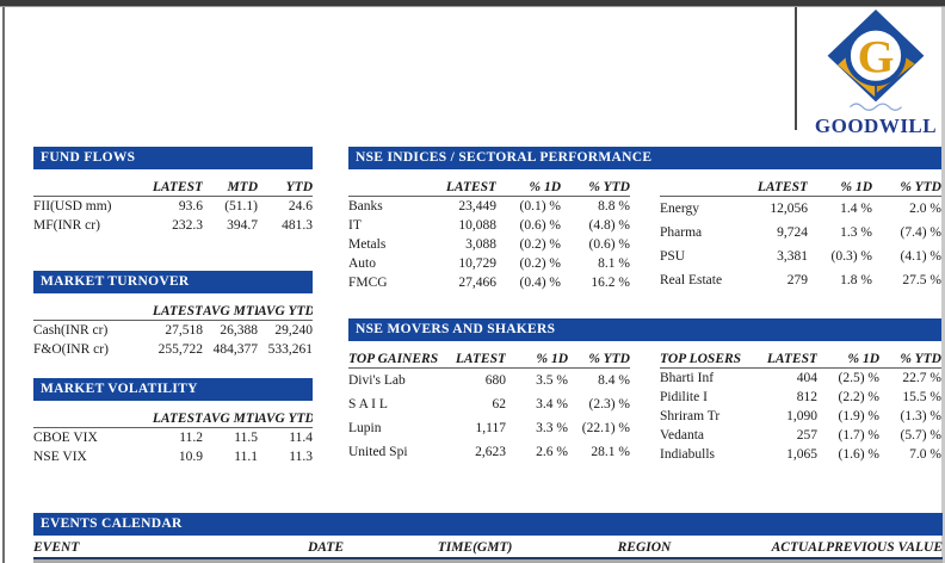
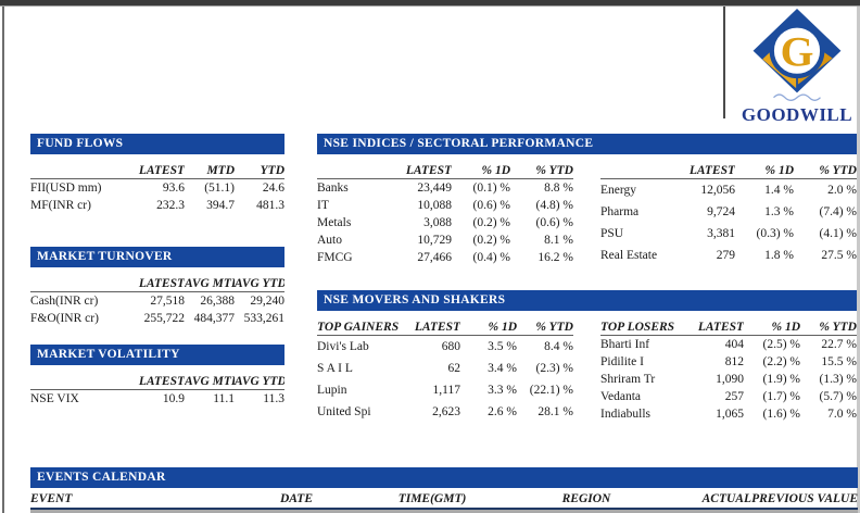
  G
  GOODWILL
  FUND FLOWS
  	LATEST	MTD	YTD
  FII(USD mm)	93.6	(51.1)	24.6
  MF(INR cr)	232.3	394.7	481.3
  MARKET TURNOVER
  	LATEST	AVG MT	AVG YTD
  Cash(INR cr)	27,518	26,388	29,240
  F&O(INR cr)	255,722	484,377	533,261
  MARKET VOLATILITY
  	LATEST	AVG MT	AVG YTD
- CBOE VIX	11.2	11.5	11.4
  NSE VIX	10.9	11.1	11.3
  NSE INDICES / SECTORAL PERFORMANCE
  	LATEST	% 1D	% YTD
  Banks	23,449	(0.1) %	8.8 %
  IT	10,088	(0.6) %	(4.8) %
  Metals	3,088	(0.2) %	(0.6) %
  Auto	10,729	(0.2) %	8.1 %
  FMCG	27,466	(0.4) %	16.2 %
  	LATEST	% 1D	% YTD
  Energy	12,056	1.4 %	2.0 %
  Pharma	9,724	1.3 %	(7.4) %
  PSU	3,381	(0.3) %	(4.1) %
  Real Estate	279	1.8 %	27.5 %
  NSE MOVERS AND SHAKERS
  TOP GAINERS	LATEST	% 1D	% YTD
  Divi's Lab	680	3.5 %	8.4 %
  S A I L	62	3.4 %	(2.3) %
  Lupin	1,117	3.3 %	(22.1) %
  United Spi	2,623	2.6 %	28.1 %
  TOP LOSERS	LATEST	% 1D	% YTD
  Bharti Inf	404	(2.5) %	22.7 %
  Pidilite I	812	(2.2) %	15.5 %
  Shriram Tr	1,090	(1.9) %	(1.3) %
  Vedanta	257	(1.7) %	(5.7) %
  Indiabulls	1,065	(1.6) %	7.0 %
  EVENTS CALENDAR
  EVENT	DATE	TIME(GMT)	REGION	ACTUAL	PREVIOUS VALUE
